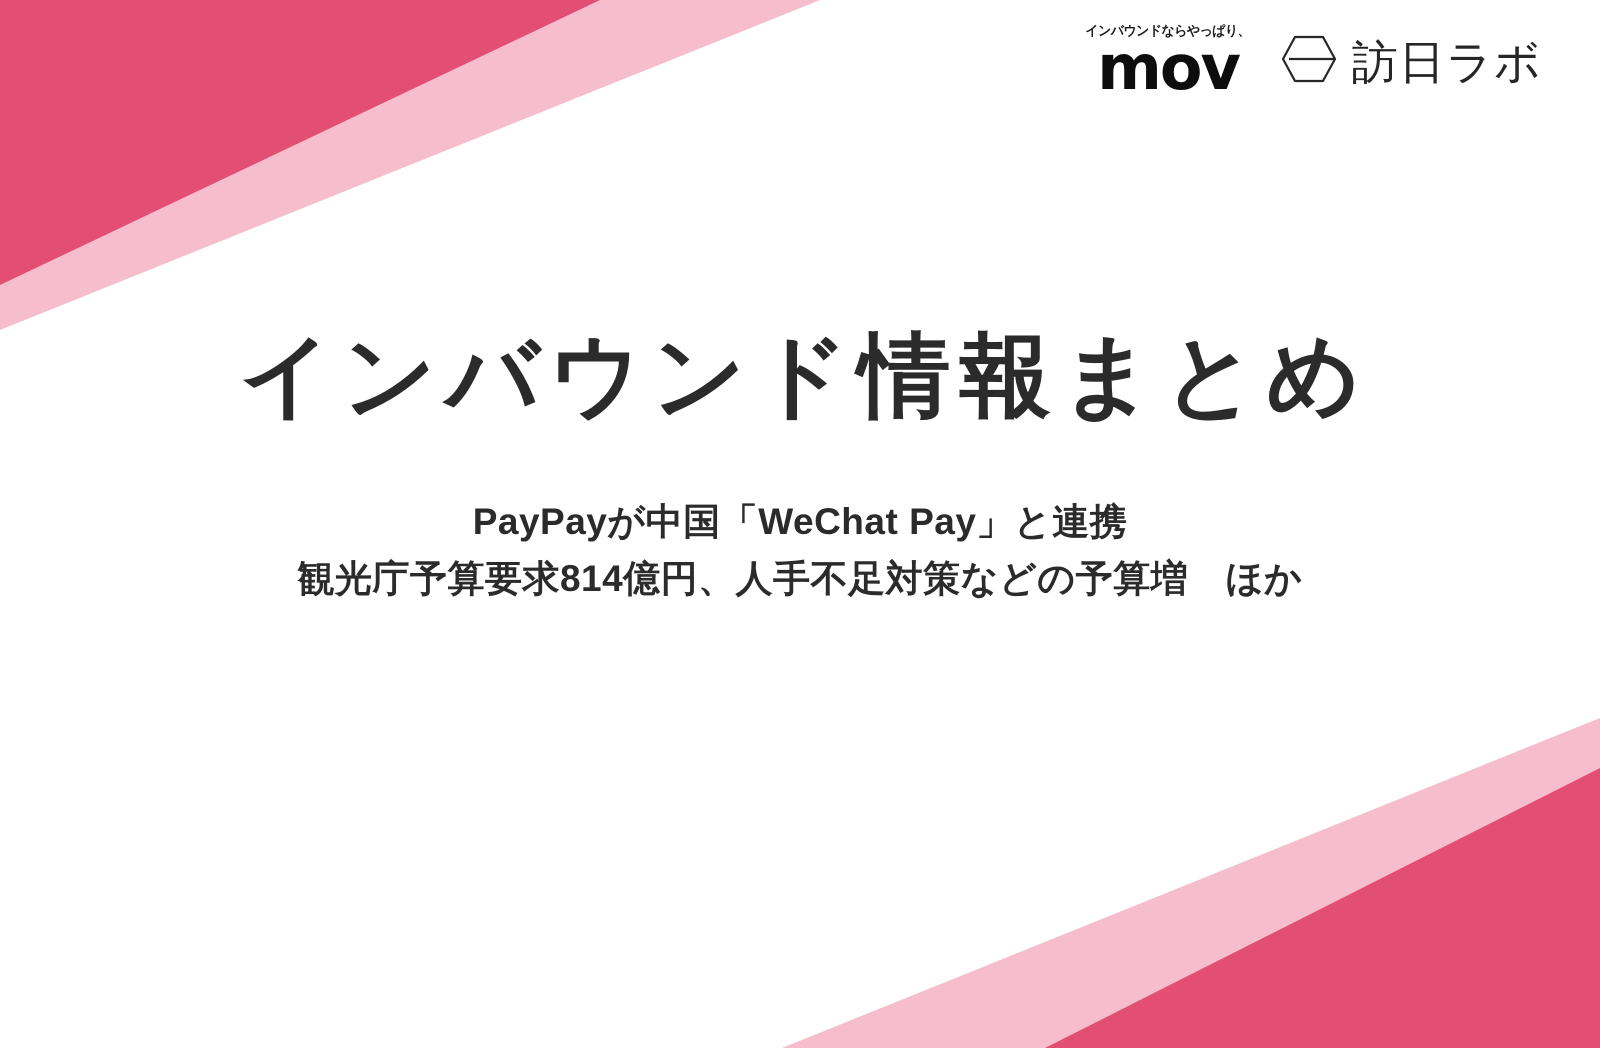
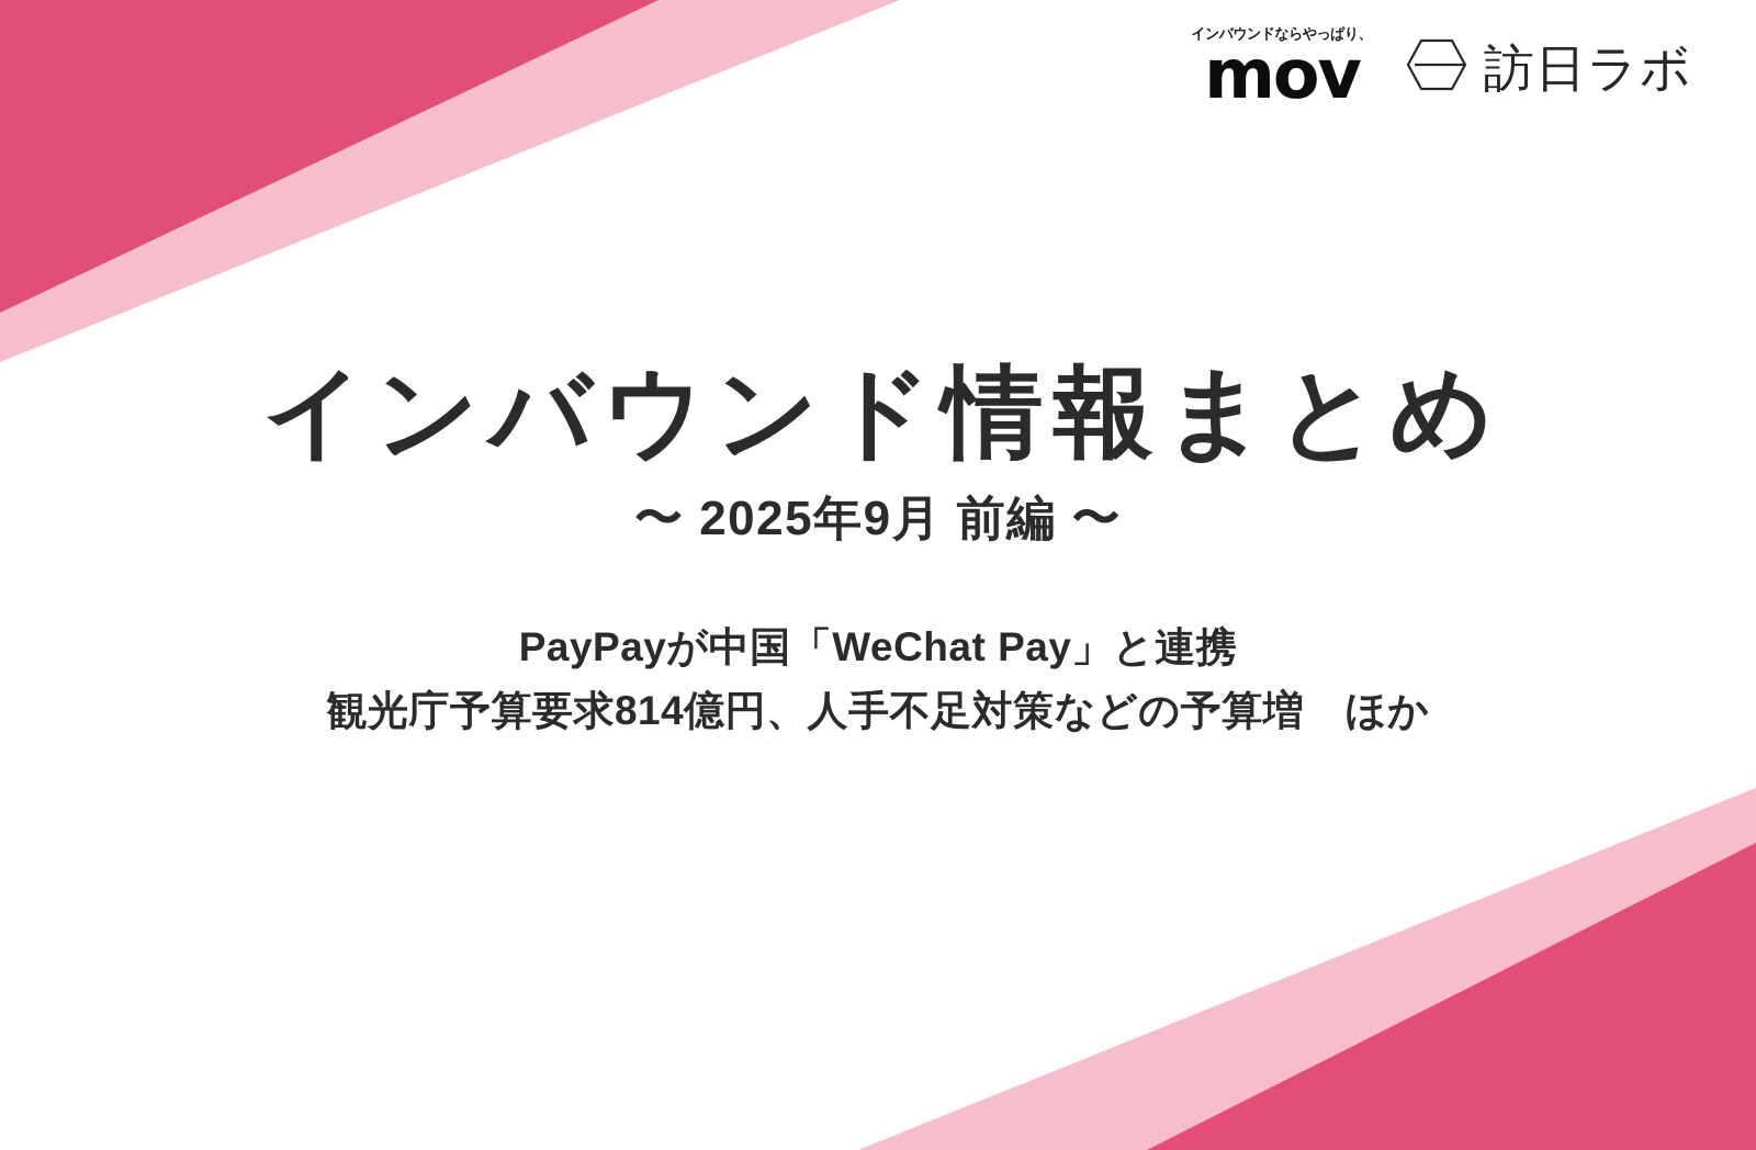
  インバウンドならやっぱり、
  mov
  訪日ラボ
  インバウンド情報まとめ
+ 〜 2025年9月 前編 〜
  PayPayが中国「WeChat Pay」と連携
  観光庁予算要求814億円、人手不足対策などの予算増 ほか
